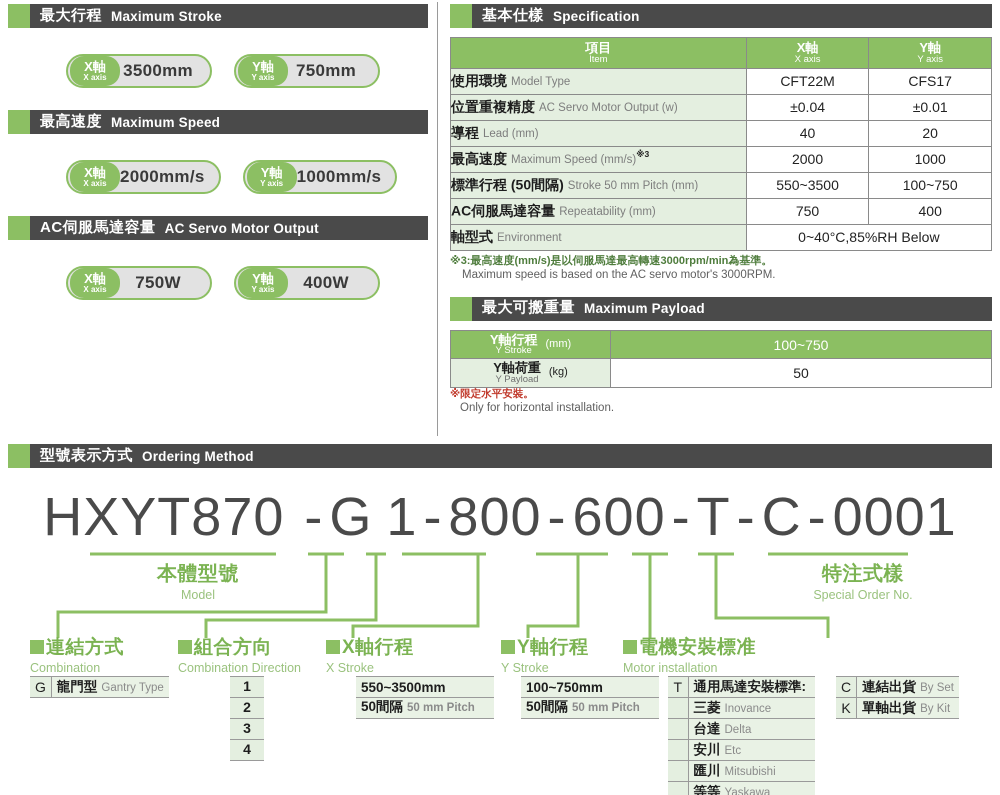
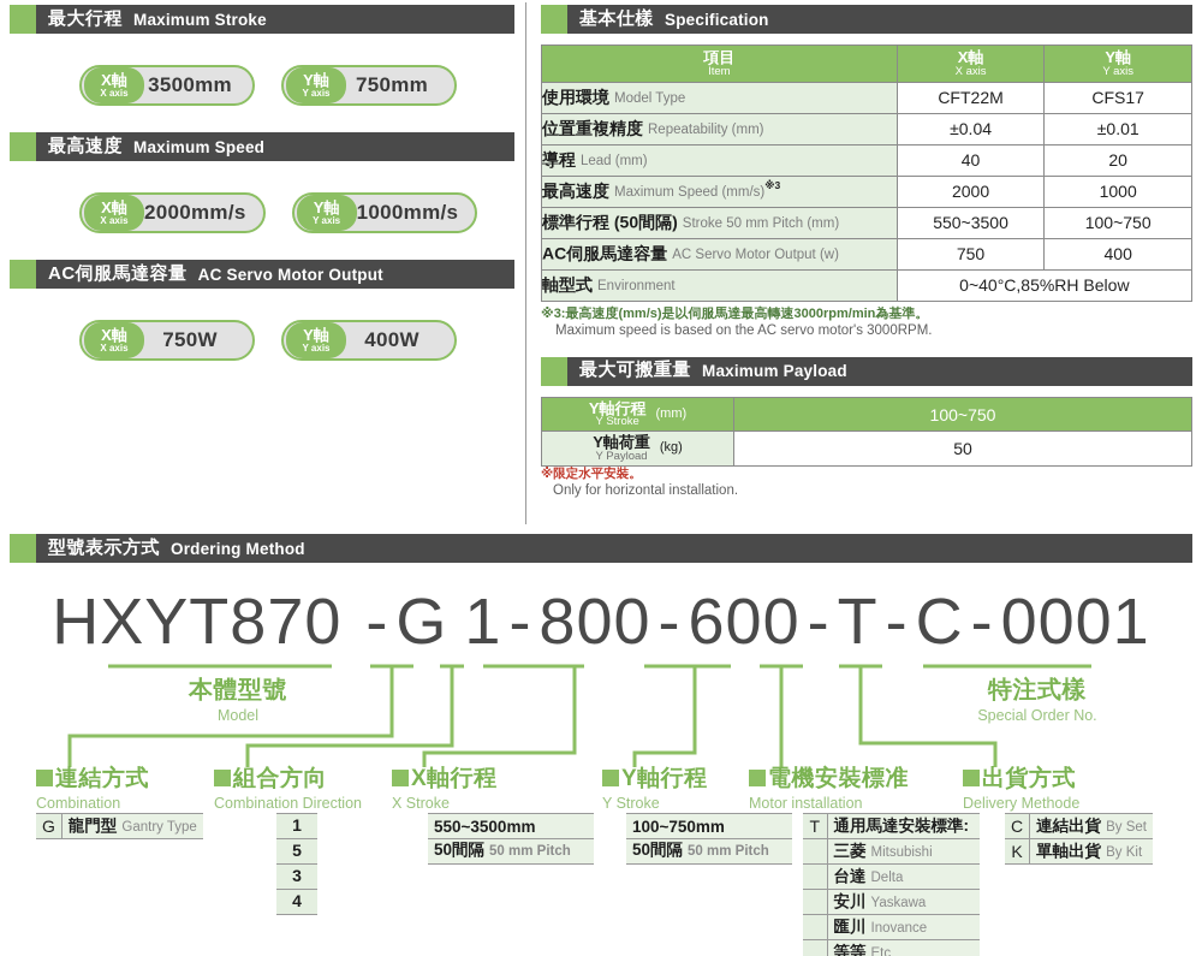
  最大行程
  Maximum Stroke
  X軸
  X axis
  3500mm
  Y軸
  Y axis
  750mm
  最高速度
  Maximum Speed
  X軸
  X axis
  2000mm/s
  Y軸
  Y axis
  1000mm/s
  AC伺服馬達容量
  AC Servo Motor Output
  X軸
  X axis
  750W
  Y軸
  Y axis
  400W
  基本仕樣
  Specification
  項目 Item	X軸 X axis	Y軸 Y axis
  使用環境 Model Type	CFT22M	CFS17
- 位置重複精度 AC Servo Motor Output (w)	±0.04	±0.01
+ 位置重複精度 Repeatability (mm)	±0.04	±0.01
  導程 Lead (mm)	40	20
  最高速度 Maximum Speed (mm/s)※3	2000	1000
  標準行程 (50間隔) Stroke 50 mm Pitch (mm)	550~3500	100~750
- AC伺服馬達容量 Repeatability (mm)	750	400
+ AC伺服馬達容量 AC Servo Motor Output (w)	750	400
  軸型式 Environment	0~40°C,85%RH Below
  ※3:最高速度(mm/s)是以伺服馬達最高轉速3000rpm/min為基準。
  Maximum speed is based on the AC servo motor's 3000RPM.
  最大可搬重量
  Maximum Payload
  Y軸行程Y Stroke(mm)	100~750
  Y軸荷重Y Payload(kg)	50
  ※限定水平安裝。
  Only for horizontal installation.
  型號表示方式
  Ordering Method
  HXYT870 -G 1-800-600-T-C-0001
  本體型號
  Model
  特注式樣
  Special Order No.
  連結方式
  Combination
  組合方向
  Combination Direction
  X軸行程
  X Stroke
  Y軸行程
  Y Stroke
  電機安裝標准
  Motor installation
+ 出貨方式
+ Delivery Methode
  G	龍門型 Gantry Type
  1
- 2
+ 5
  3
  4
  550~3500mm
  50間隔 50 mm Pitch
  100~750mm
  50間隔 50 mm Pitch
  T	通用馬達安裝標準:
- 	三菱 Inovance
+ 	三菱 Mitsubishi
  	台達 Delta
- 	安川 Etc
+ 	安川 Yaskawa
- 	匯川 Mitsubishi
+ 	匯川 Inovance
- 	等等 Yaskawa
+ 	等等 Etc
  C	連結出貨 By Set
  K	單軸出貨 By Kit
